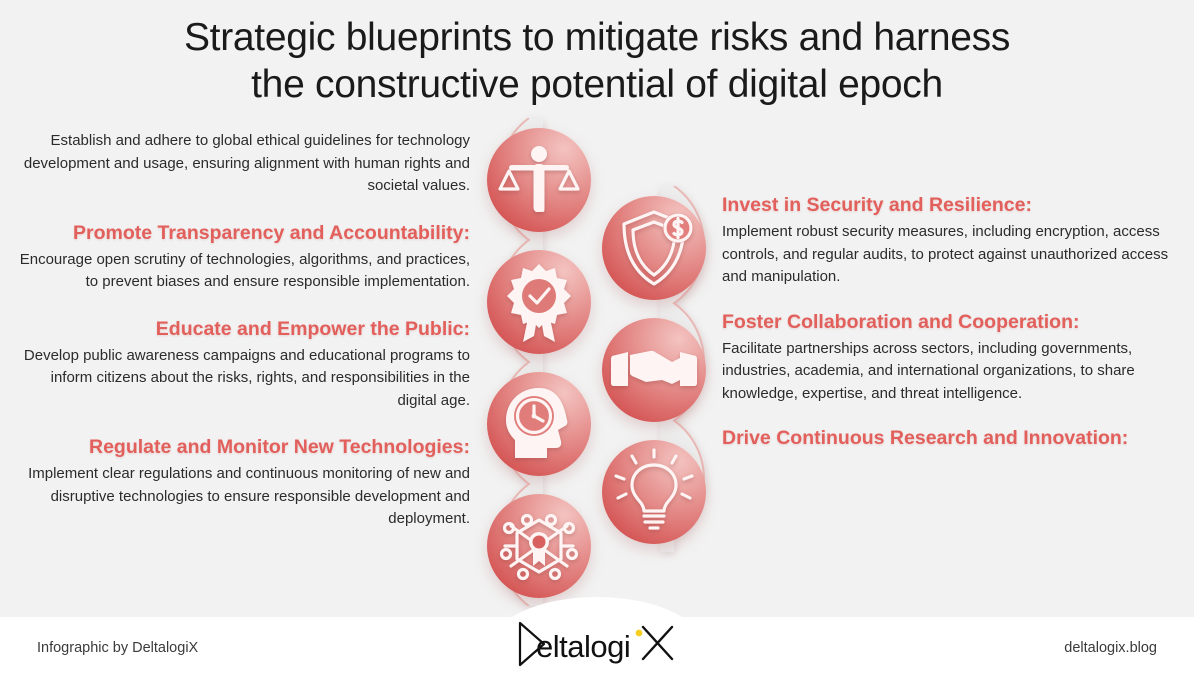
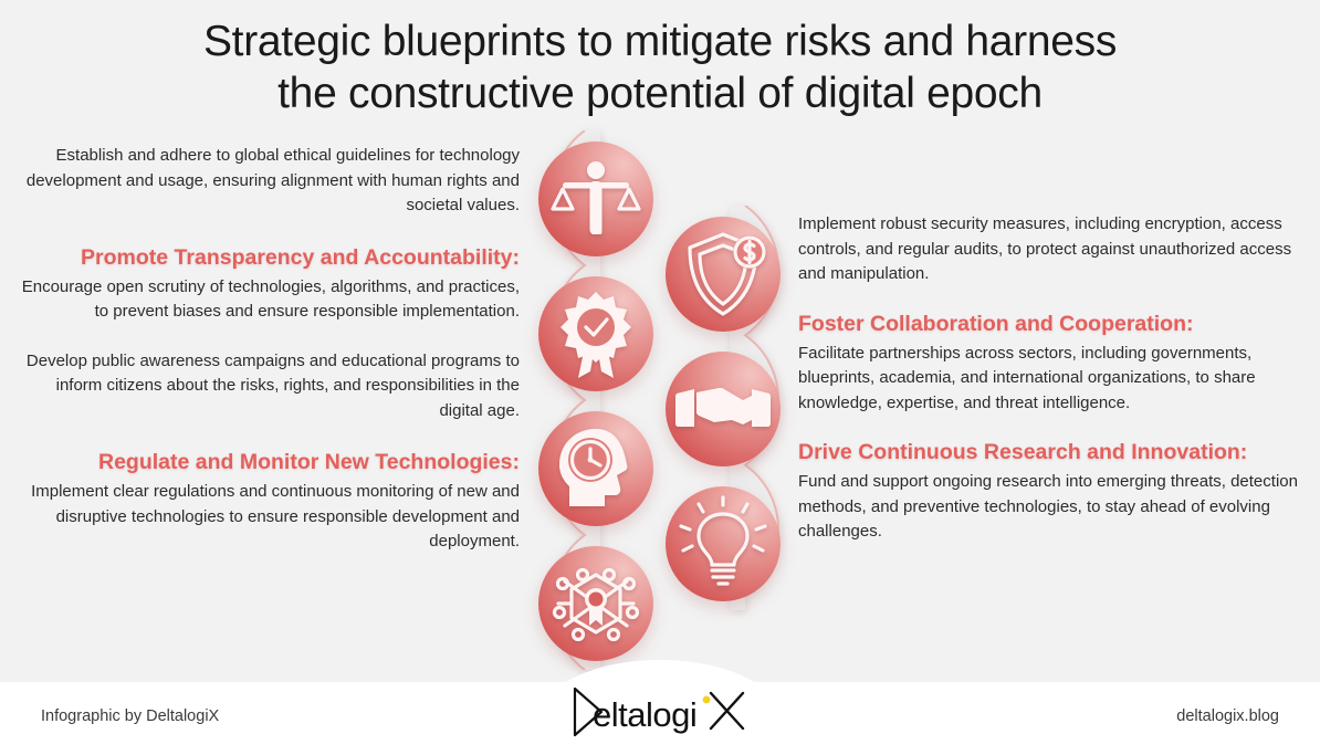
  Strategic blueprints to mitigate risks and harness
  the constructive potential of digital epoch
  Establish and adhere to global ethical guidelines for technology development and usage, ensuring alignment with human rights and societal values.
  Promote Transparency and Accountability:
  Encourage open scrutiny of technologies, algorithms, and practices, to prevent biases and ensure responsible implementation.
- Educate and Empower the Public:
  Develop public awareness campaigns and educational programs to inform citizens about the risks, rights, and responsibilities in the digital age.
  Regulate and Monitor New Technologies:
  Implement clear regulations and continuous monitoring of new and disruptive technologies to ensure responsible development and deployment.
- Invest in Security and Resilience:
  Implement robust security measures, including encryption, access controls, and regular audits, to protect against unauthorized access and manipulation.
  Foster Collaboration and Cooperation:
- Facilitate partnerships across sectors, including governments, industries, academia, and international organizations, to share knowledge, expertise, and threat intelligence.
+ Facilitate partnerships across sectors, including governments, blueprints, academia, and international organizations, to share knowledge, expertise, and threat intelligence.
  Drive Continuous Research and Innovation:
+ Fund and support ongoing research into emerging threats, detection methods, and preventive technologies, to stay ahead of evolving challenges.
  Infographic by DeltalogiX
  deltalogix.blog
  eltalogi
